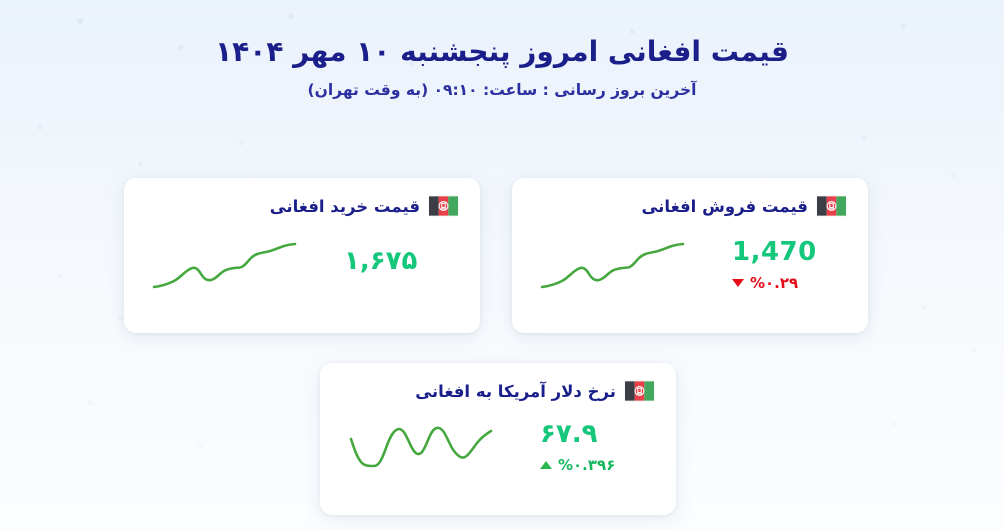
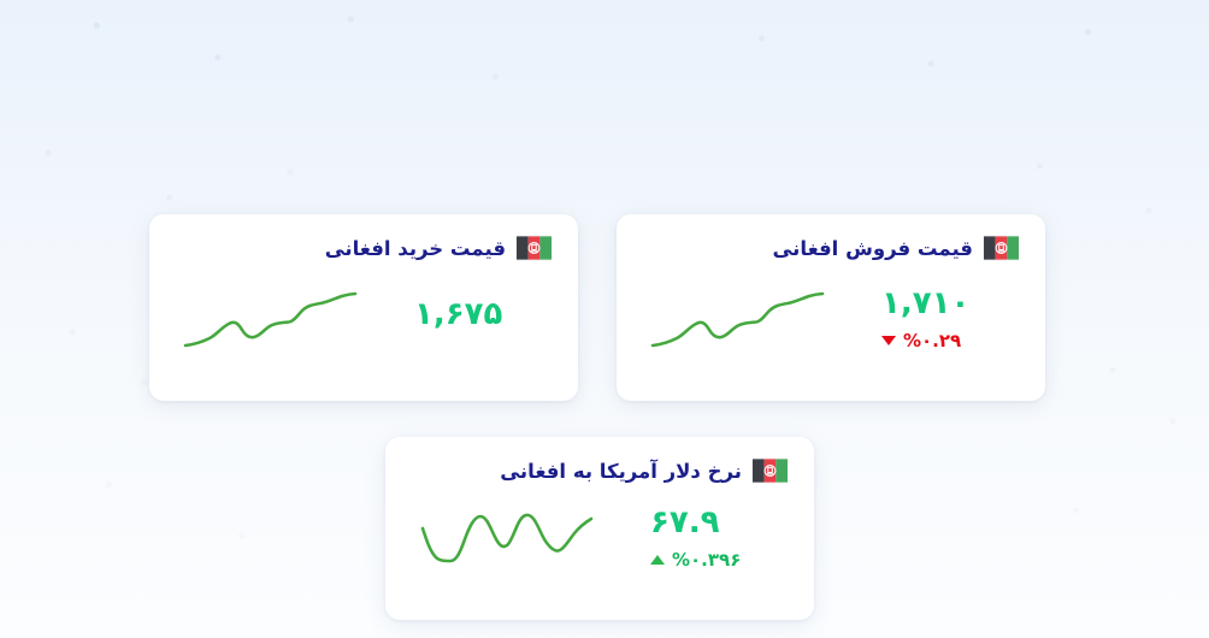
- قیمت افغانی امروز پنجشنبه ۱۰ مهر ۱۴۰۴
- آخرین بروز رسانی : ساعت: ۰۹:۱۰ (به وقت تهران)
  قیمت خرید افغانی
  ۱,۶۷۵
  قیمت فروش افغانی
- 1,470
+ ۱,۷۱۰
  %۰.۲۹
  نرخ دلار آمریکا به افغانی
  ۶۷.۹
  %۰.۳۹۶
